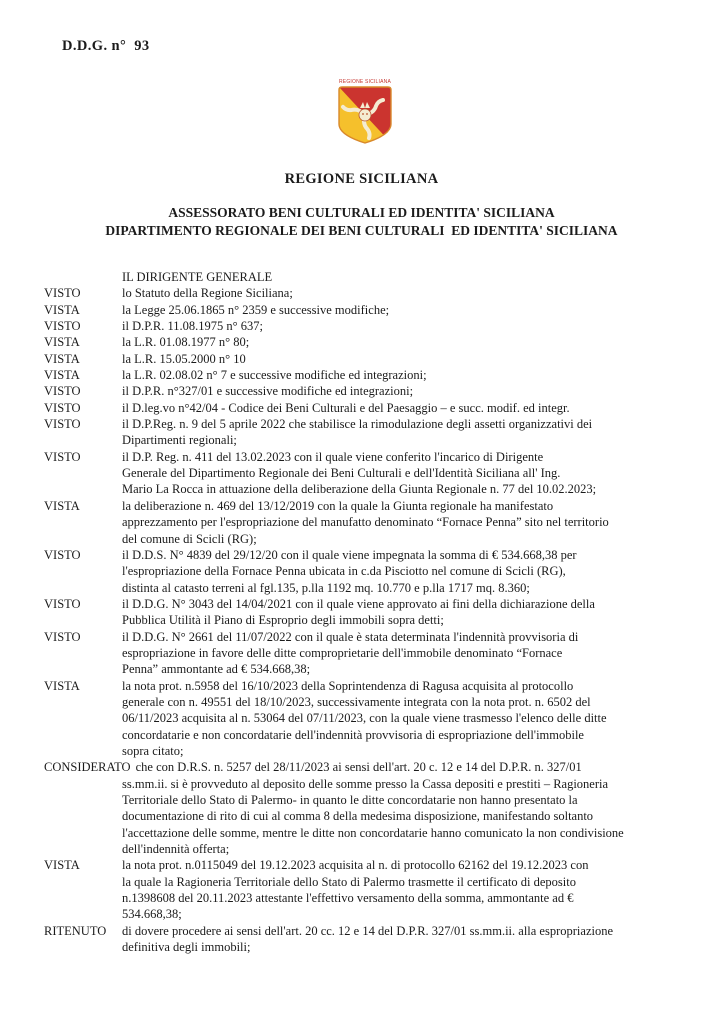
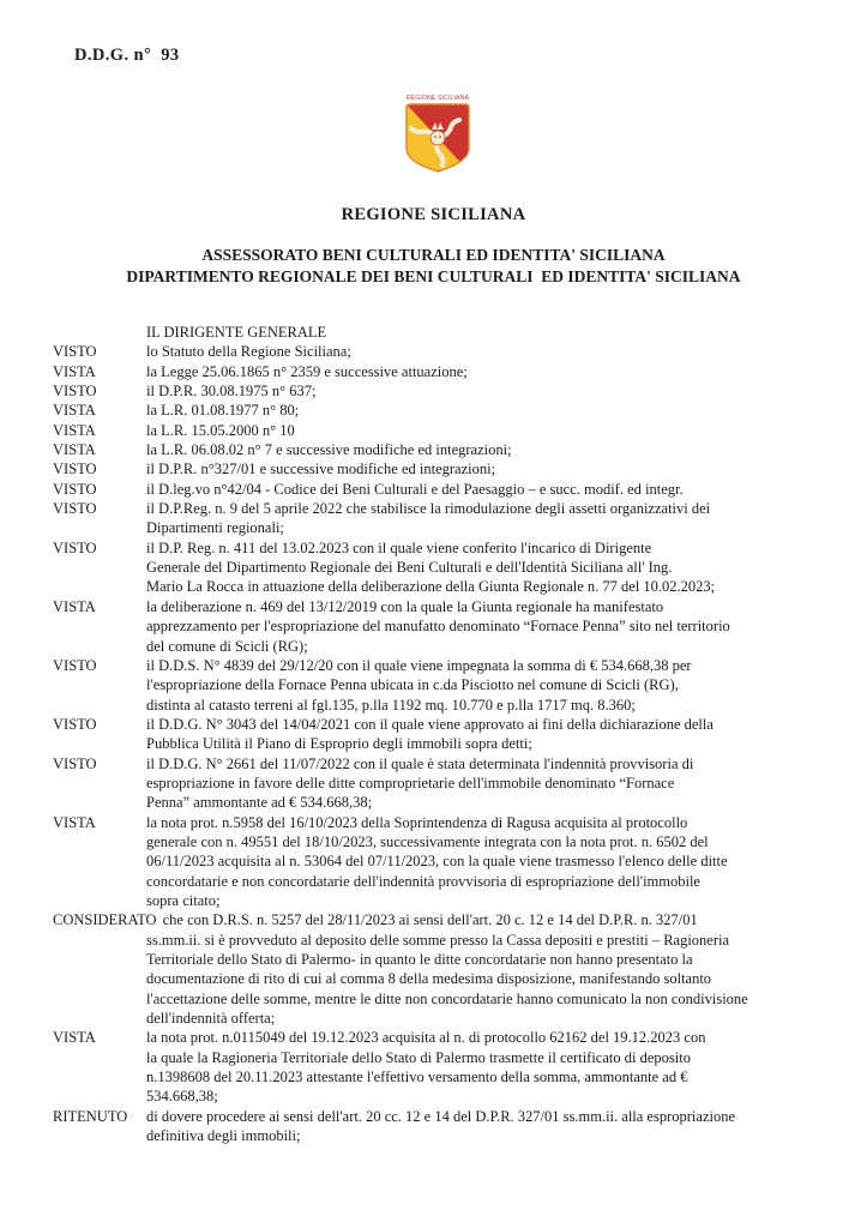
  D.D.G. n° 93
  REGIONE SICILIANA
  ASSESSORATO BENI CULTURALI ED IDENTITA' SICILIANA
  DIPARTIMENTO REGIONALE DEI BENI CULTURALI ED IDENTITA' SICILIANA
  IL DIRIGENTE GENERALE
  VISTO lo Statuto della Regione Siciliana;
- VISTA la Legge 25.06.1865 n° 2359 e successive modifiche;
+ VISTA la Legge 25.06.1865 n° 2359 e successive attuazione;
- VISTO il D.P.R. 11.08.1975 n° 637;
+ VISTO il D.P.R. 30.08.1975 n° 637;
  VISTA la L.R. 01.08.1977 n° 80;
  VISTA la L.R. 15.05.2000 n° 10
- VISTA la L.R. 02.08.02 n° 7 e successive modifiche ed integrazioni;
+ VISTA la L.R. 06.08.02 n° 7 e successive modifiche ed integrazioni;
  VISTO il D.P.R. n°327/01 e successive modifiche ed integrazioni;
  VISTO il D.leg.vo n°42/04 - Codice dei Beni Culturali e del Paesaggio – e succ. modif. ed integr.
  VISTO il D.P.Reg. n. 9 del 5 aprile 2022 che stabilisce la rimodulazione degli assetti organizzativi dei
  Dipartimenti regionali;
  VISTO il D.P. Reg. n. 411 del 13.02.2023 con il quale viene conferito l'incarico di Dirigente
  Generale del Dipartimento Regionale dei Beni Culturali e dell'Identità Siciliana all' Ing.
  Mario La Rocca in attuazione della deliberazione della Giunta Regionale n. 77 del 10.02.2023;
  VISTA la deliberazione n. 469 del 13/12/2019 con la quale la Giunta regionale ha manifestato
  apprezzamento per l'espropriazione del manufatto denominato “Fornace Penna” sito nel territorio
  del comune di Scicli (RG);
  VISTO il D.D.S. N° 4839 del 29/12/20 con il quale viene impegnata la somma di € 534.668,38 per
  l'espropriazione della Fornace Penna ubicata in c.da Pisciotto nel comune di Scicli (RG),
  distinta al catasto terreni al fgl.135, p.lla 1192 mq. 10.770 e p.lla 1717 mq. 8.360;
  VISTO il D.D.G. N° 3043 del 14/04/2021 con il quale viene approvato ai fini della dichiarazione della
  Pubblica Utilità il Piano di Esproprio degli immobili sopra detti;
  VISTO il D.D.G. N° 2661 del 11/07/2022 con il quale è stata determinata l'indennità provvisoria di
  espropriazione in favore delle ditte comproprietarie dell'immobile denominato “Fornace
  Penna” ammontante ad € 534.668,38;
  VISTA la nota prot. n.5958 del 16/10/2023 della Soprintendenza di Ragusa acquisita al protocollo
  generale con n. 49551 del 18/10/2023, successivamente integrata con la nota prot. n. 6502 del
  06/11/2023 acquisita al n. 53064 del 07/11/2023, con la quale viene trasmesso l'elenco delle ditte
  concordatarie e non concordatarie dell'indennità provvisoria di espropriazione dell'immobile
  sopra citato;
  CONSIDERATO che con D.R.S. n. 5257 del 28/11/2023 ai sensi dell'art. 20 c. 12 e 14 del D.P.R. n. 327/01
  ss.mm.ii. si è provveduto al deposito delle somme presso la Cassa depositi e prestiti – Ragioneria
  Territoriale dello Stato di Palermo- in quanto le ditte concordatarie non hanno presentato la
  documentazione di rito di cui al comma 8 della medesima disposizione, manifestando soltanto
  l'accettazione delle somme, mentre le ditte non concordatarie hanno comunicato la non condivisione
  dell'indennità offerta;
  VISTA la nota prot. n.0115049 del 19.12.2023 acquisita al n. di protocollo 62162 del 19.12.2023 con
  la quale la Ragioneria Territoriale dello Stato di Palermo trasmette il certificato di deposito
  n.1398608 del 20.11.2023 attestante l'effettivo versamento della somma, ammontante ad €
  534.668,38;
  RITENUTO di dovere procedere ai sensi dell'art. 20 cc. 12 e 14 del D.P.R. 327/01 ss.mm.ii. alla espropriazione
  definitiva degli immobili;
